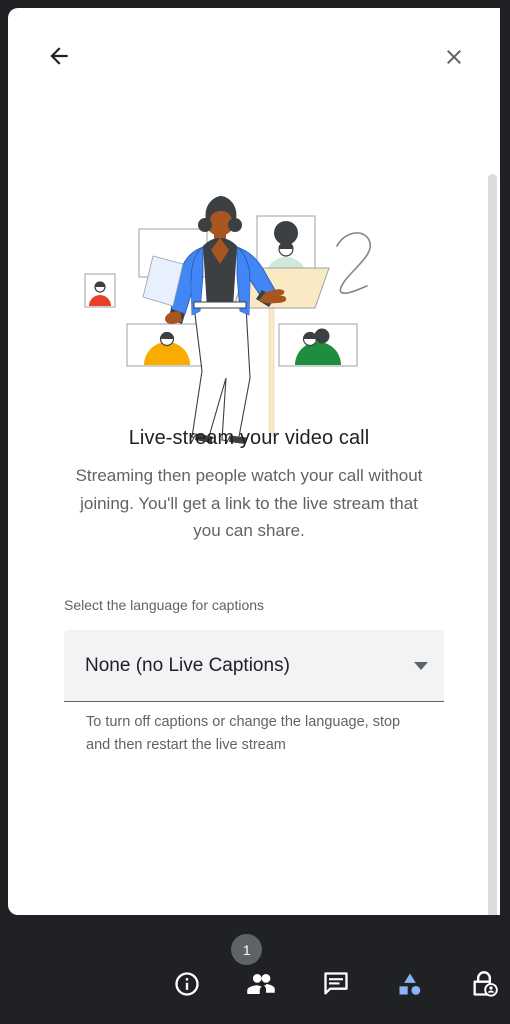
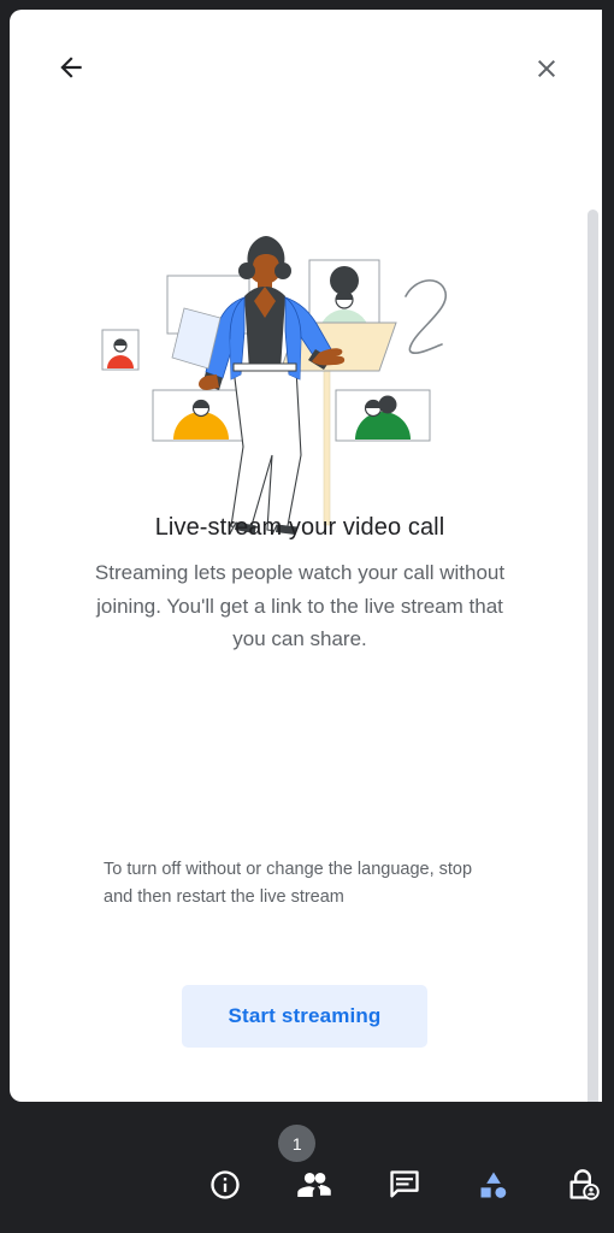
  Live-stream your video call
- Streaming then people watch your call without joining. You'll get a link to the live stream that you can share.
+ Streaming lets people watch your call without joining. You'll get a link to the live stream that you can share.
- Select the language for captions
- None (no Live Captions)
- To turn off captions or change the language, stop and then restart the live stream
+ To turn off without or change the language, stop and then restart the live stream
+ Start streaming
  1
